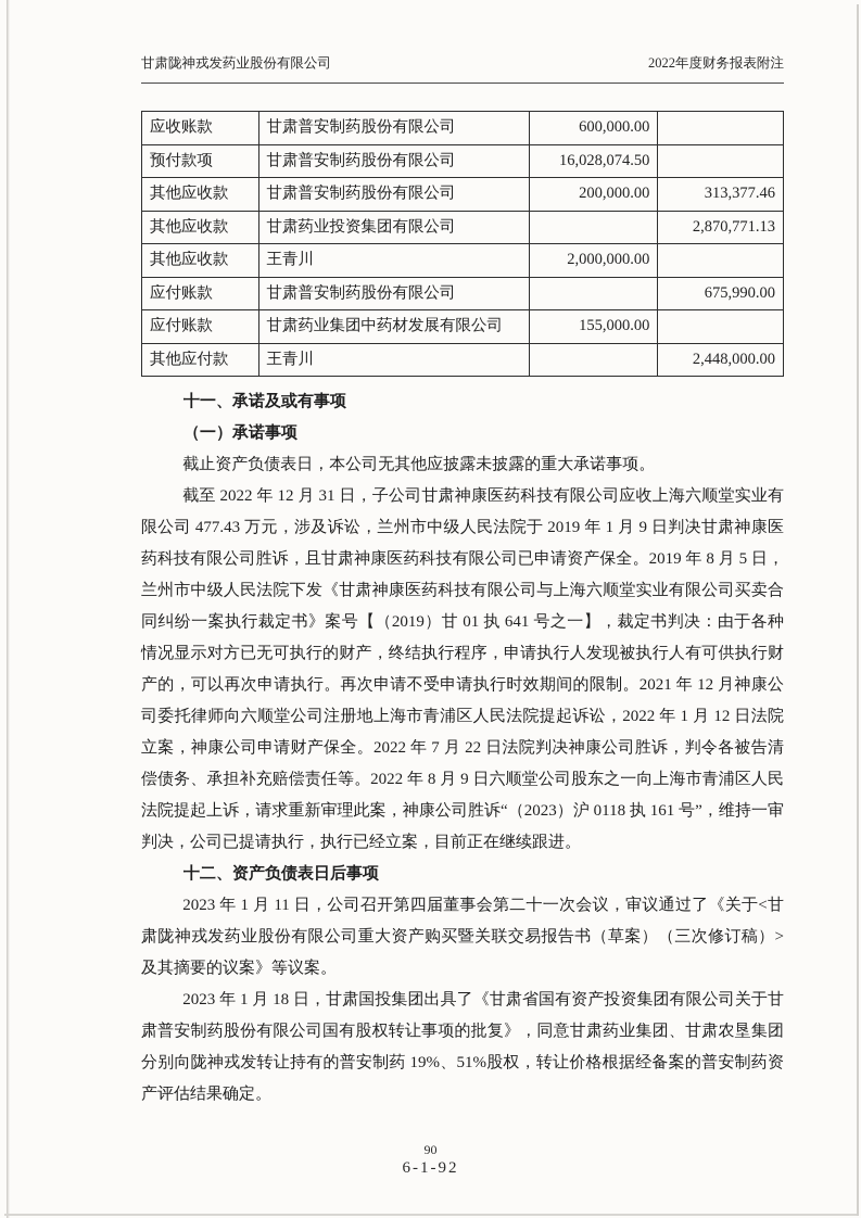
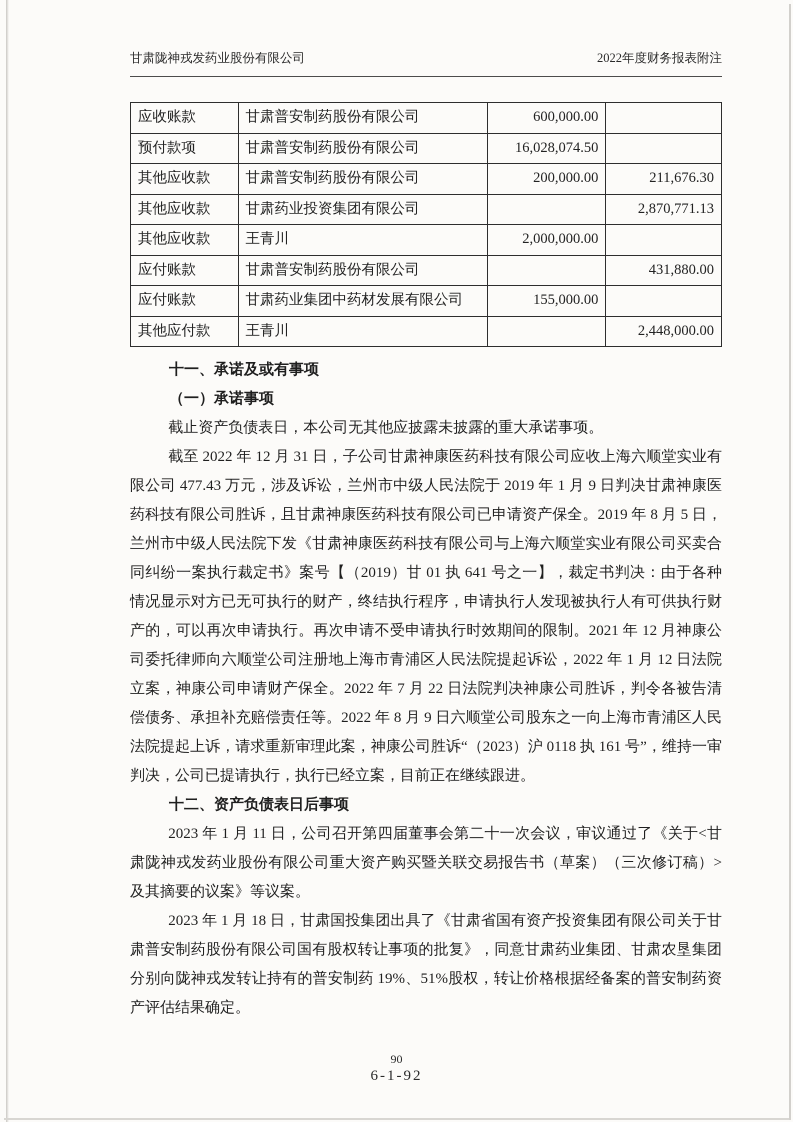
  甘肃陇神戎发药业股份有限公司
  2022年度财务报表附注
  应收账款	甘肃普安制药股份有限公司	600,000.00
  预付款项	甘肃普安制药股份有限公司	16,028,074.50
- 其他应收款	甘肃普安制药股份有限公司	200,000.00	313,377.46
+ 其他应收款	甘肃普安制药股份有限公司	200,000.00	211,676.30
  其他应收款	甘肃药业投资集团有限公司		2,870,771.13
  其他应收款	王青川	2,000,000.00
- 应付账款	甘肃普安制药股份有限公司		675,990.00
+ 应付账款	甘肃普安制药股份有限公司		431,880.00
  应付账款	甘肃药业集团中药材发展有限公司	155,000.00
  其他应付款	王青川		2,448,000.00
  十一、承诺及或有事项
  （一）承诺事项
  截止资产负债表日，本公司无其他应披露未披露的重大承诺事项。
  截至 2022 年 12 月 31 日，子公司甘肃神康医药科技有限公司应收上海六顺堂实业有限公司 477.43 万元，涉及诉讼，兰州市中级人民法院于 2019 年 1 月 9 日判决甘肃神康医药科技有限公司胜诉，且甘肃神康医药科技有限公司已申请资产保全。2019 年 8 月 5 日，兰州市中级人民法院下发《甘肃神康医药科技有限公司与上海六顺堂实业有限公司买卖合同纠纷一案执行裁定书》案号【（2019）甘 01 执 641 号之一】，裁定书判决：由于各种情况显示对方已无可执行的财产，终结执行程序，申请执行人发现被执行人有可供执行财产的，可以再次申请执行。再次申请不受申请执行时效期间的限制。2021 年 12 月神康公司委托律师向六顺堂公司注册地上海市青浦区人民法院提起诉讼，2022 年 1 月 12 日法院立案，神康公司申请财产保全。2022 年 7 月 22 日法院判决神康公司胜诉，判令各被告清偿债务、承担补充赔偿责任等。2022 年 8 月 9 日六顺堂公司股东之一向上海市青浦区人民法院提起上诉，请求重新审理此案，神康公司胜诉“（2023）沪 0118 执 161 号”，维持一审判决，公司已提请执行，执行已经立案，目前正在继续跟进。
  十二、资产负债表日后事项
  2023 年 1 月 11 日，公司召开第四届董事会第二十一次会议，审议通过了《关于<甘肃陇神戎发药业股份有限公司重大资产购买暨关联交易报告书（草案）（三次修订稿）>及其摘要的议案》等议案。
  2023 年 1 月 18 日，甘肃国投集团出具了《甘肃省国有资产投资集团有限公司关于甘肃普安制药股份有限公司国有股权转让事项的批复》，同意甘肃药业集团、甘肃农垦集团分别向陇神戎发转让持有的普安制药 19%、51%股权，转让价格根据经备案的普安制药资产评估结果确定。
  90
  6-1-92
